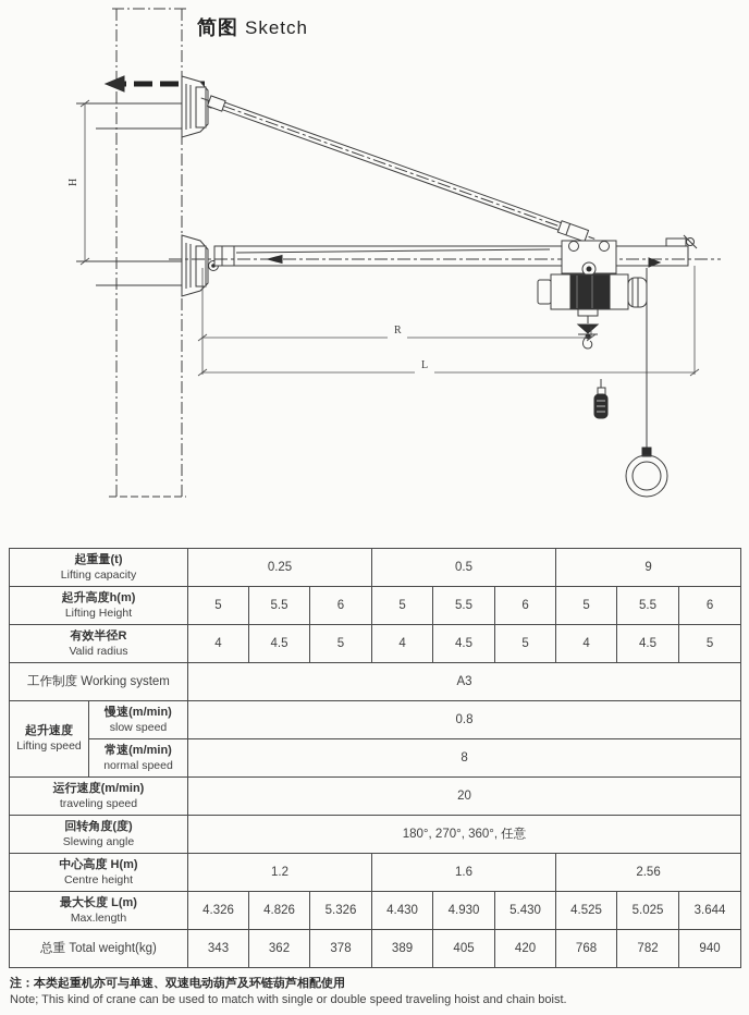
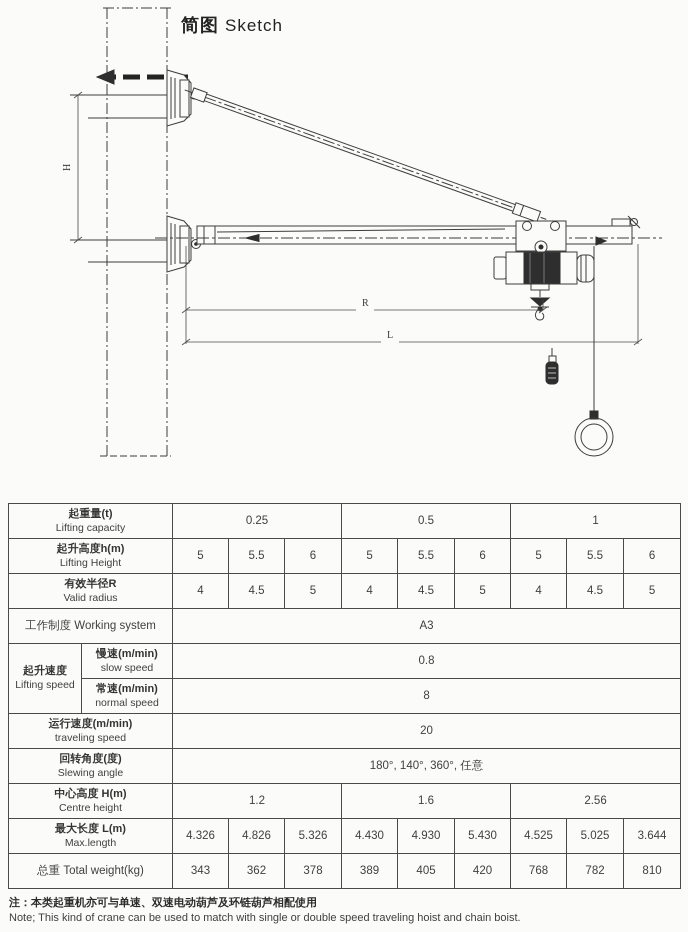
  R
  L
  简图 Sketch
- 起重量(t) Lifting capacity	0.25	0.5	9
+ 起重量(t) Lifting capacity	0.25	0.5	1
  起升高度h(m) Lifting Height	5	5.5	6	5	5.5	6	5	5.5	6
  有效半径R Valid radius	4	4.5	5	4	4.5	5	4	4.5	5
  工作制度 Working system	A3
  起升速度 Lifting speed	慢速(m/min) slow speed	0.8
  常速(m/min) normal speed	8
  运行速度(m/min) traveling speed	20
- 回转角度(度) Slewing angle	180°, 270°, 360°, 任意
+ 回转角度(度) Slewing angle	180°, 140°, 360°, 任意
  中心高度 H(m) Centre height	1.2	1.6	2.56
  最大长度 L(m) Max.length	4.326	4.826	5.326	4.430	4.930	5.430	4.525	5.025	3.644
- 总重 Total weight(kg)	343	362	378	389	405	420	768	782	940
+ 总重 Total weight(kg)	343	362	378	389	405	420	768	782	810
  注：本类起重机亦可与单速、双速电动葫芦及环链葫芦相配使用
  Note; This kind of crane can be used to match with single or double speed traveling hoist and chain boist.
